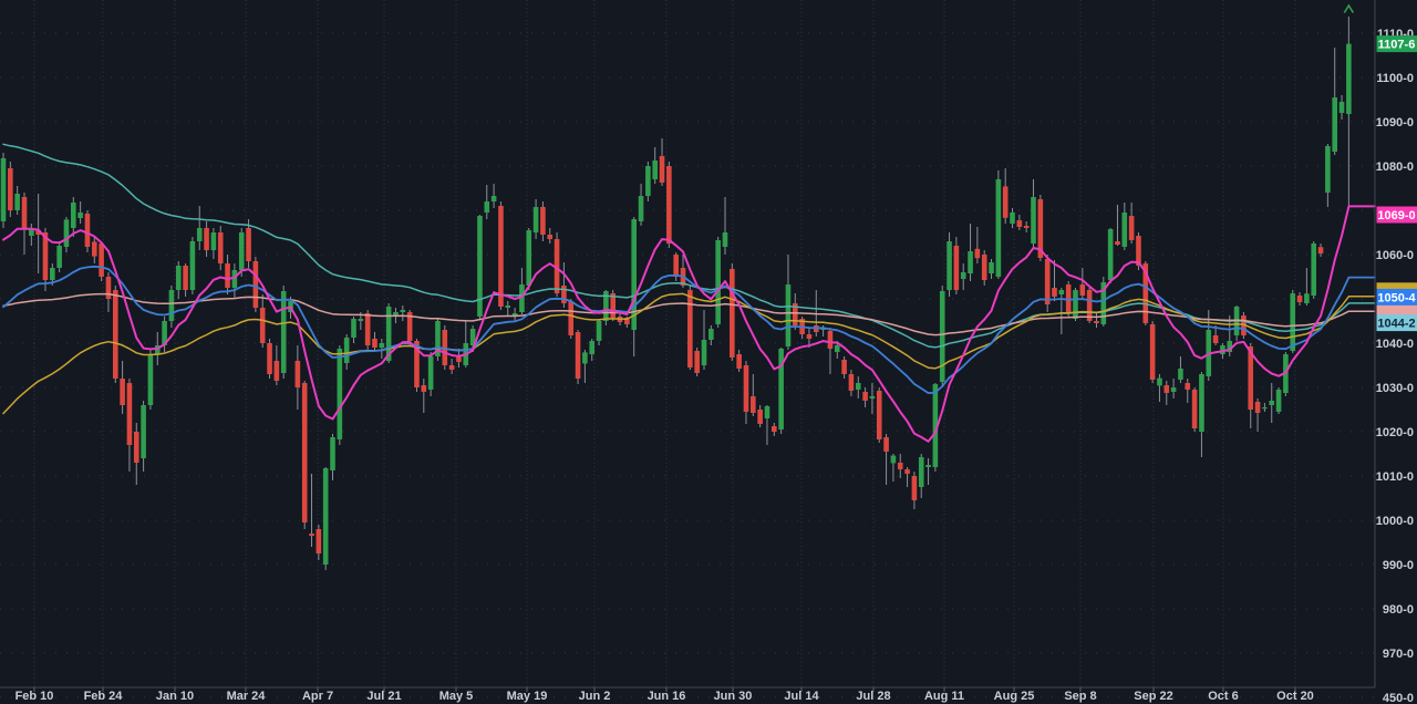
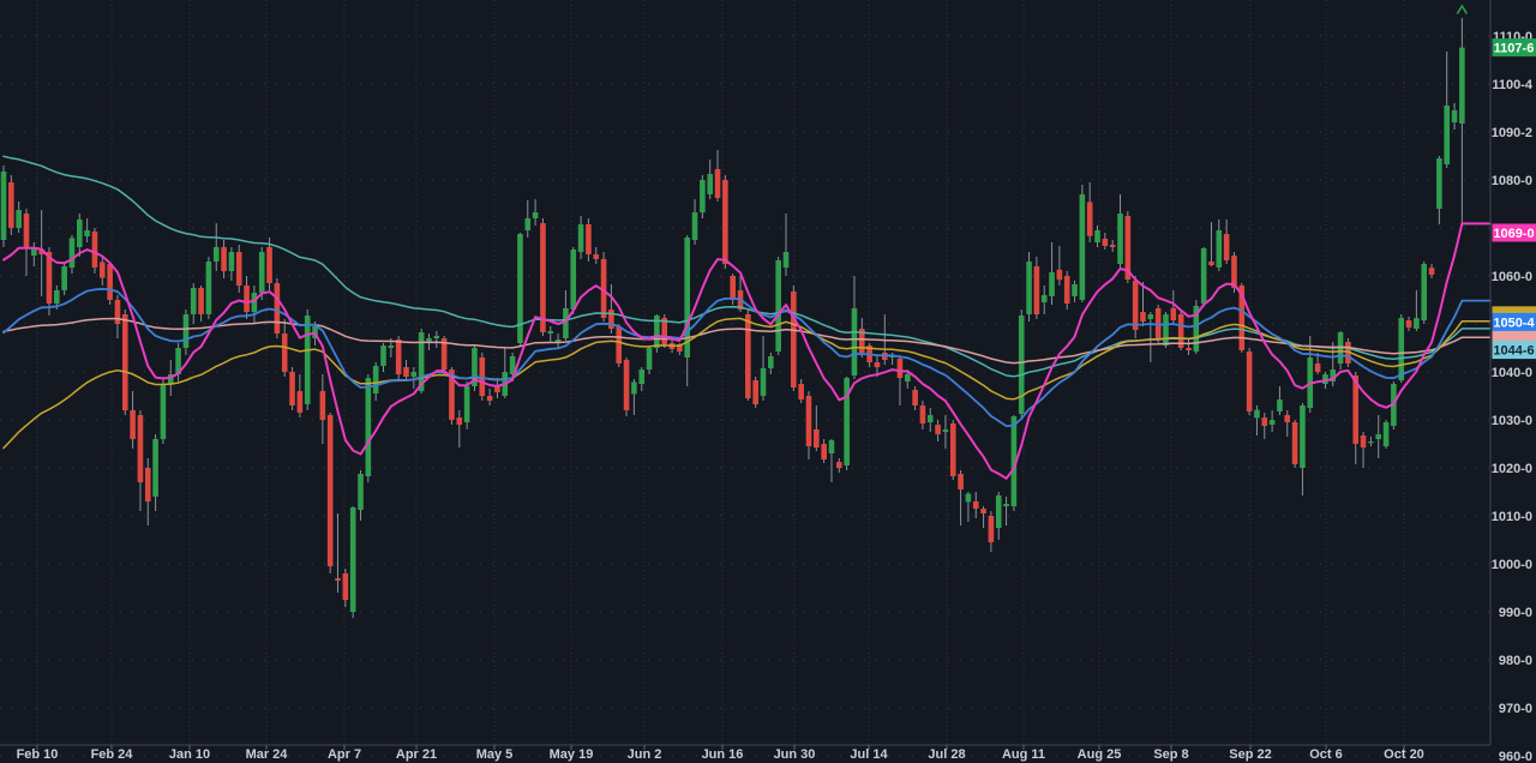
  1110-0
- 1100-0
+ 1100-4
- 1090-0
+ 1090-2
  1080-0
  1060-0
  1040-0
  1030-0
  1020-0
  1010-0
  1000-0
  990-0
  980-0
  970-0
- 450-0
+ 960-0
  1050-4
- 1044-2
+ 1044-6
  1069-0
  1107-6
  Feb 10
  Feb 24
  Jan 10
  Mar 24
  Apr 7
- Jul 21
+ Apr 21
  May 5
  May 19
  Jun 2
  Jun 16
  Jun 30
  Jul 14
  Jul 28
  Aug 11
  Aug 25
  Sep 8
  Sep 22
  Oct 6
  Oct 20
